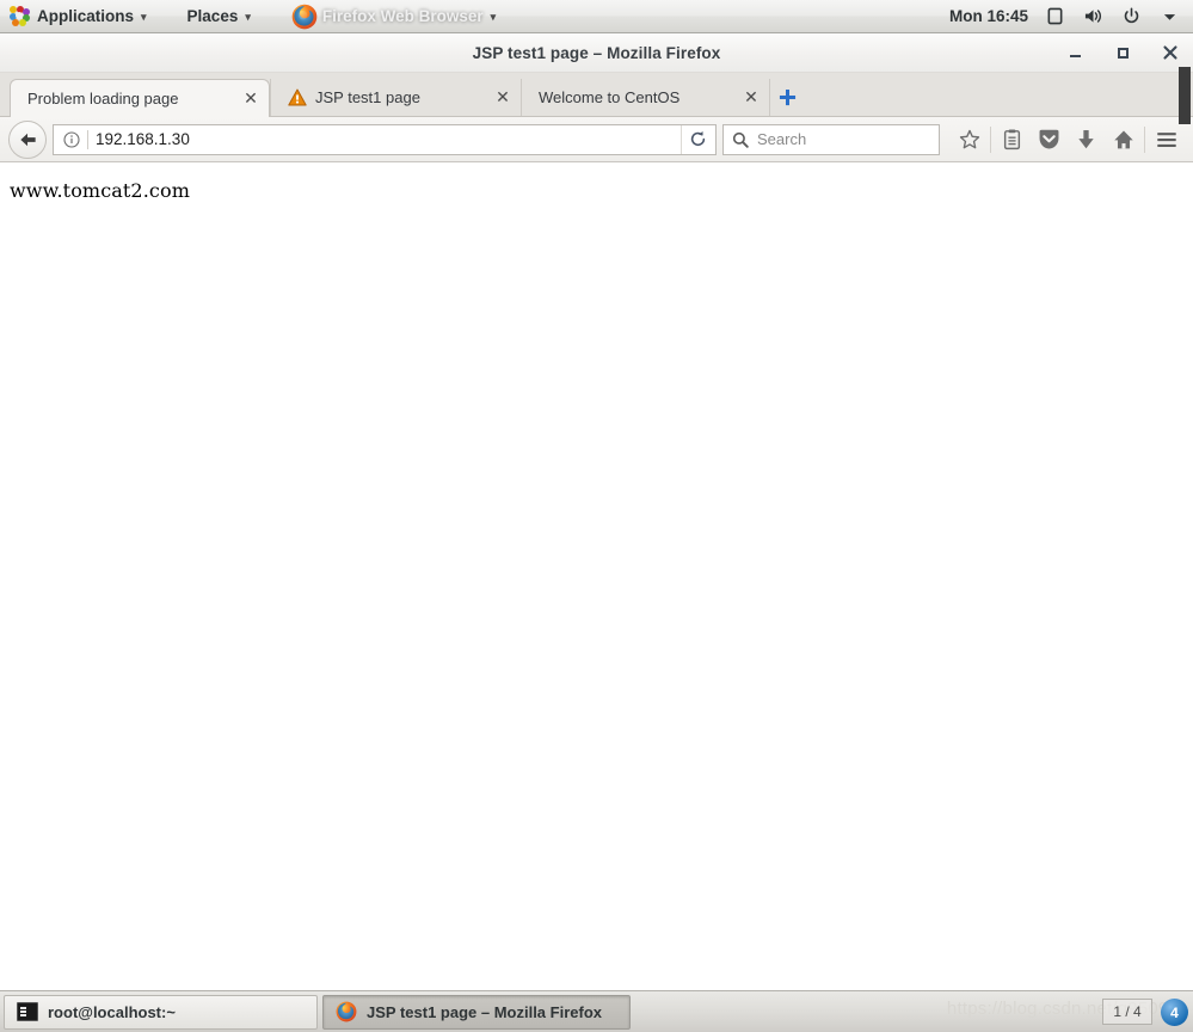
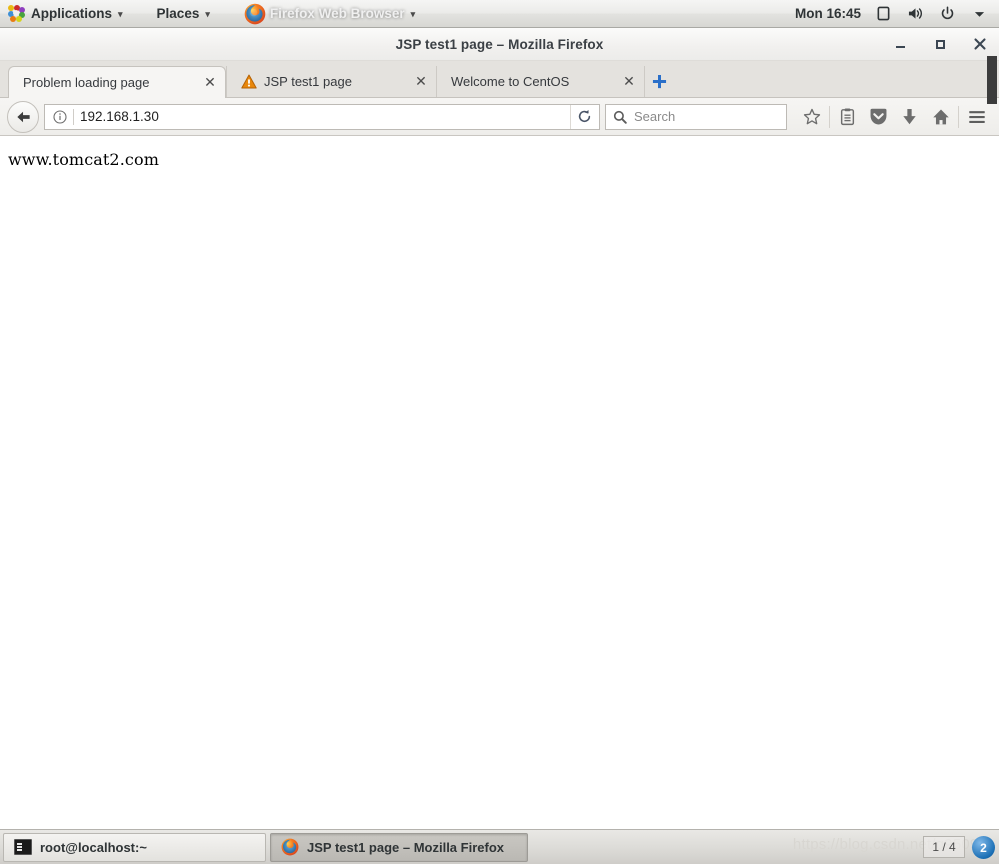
  Applications
  ▾
  Places
  ▾
  Firefox Web Browser
  ▾
  Mon 16:45
  JSP test1 page – Mozilla Firefox
  Problem loading page
  ✕
  JSP test1 page
  ✕
  Welcome to CentOS
  ✕
  192.168.1.30
  Search
  www.tomcat2.com
  root@localhost:~
  JSP test1 page – Mozilla Firefox
  https://blog.csdn.net/q950
  1 / 4
- 4
+ 2
